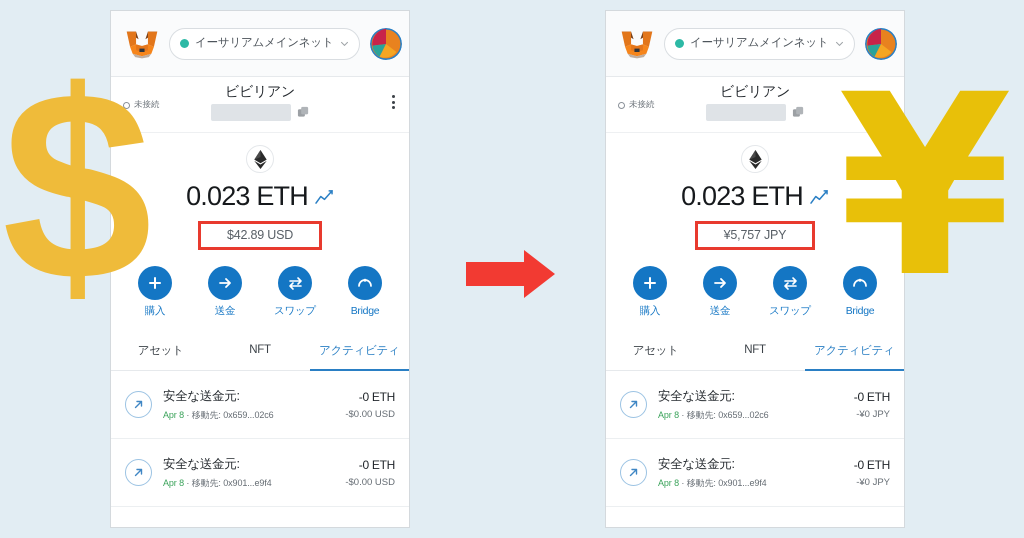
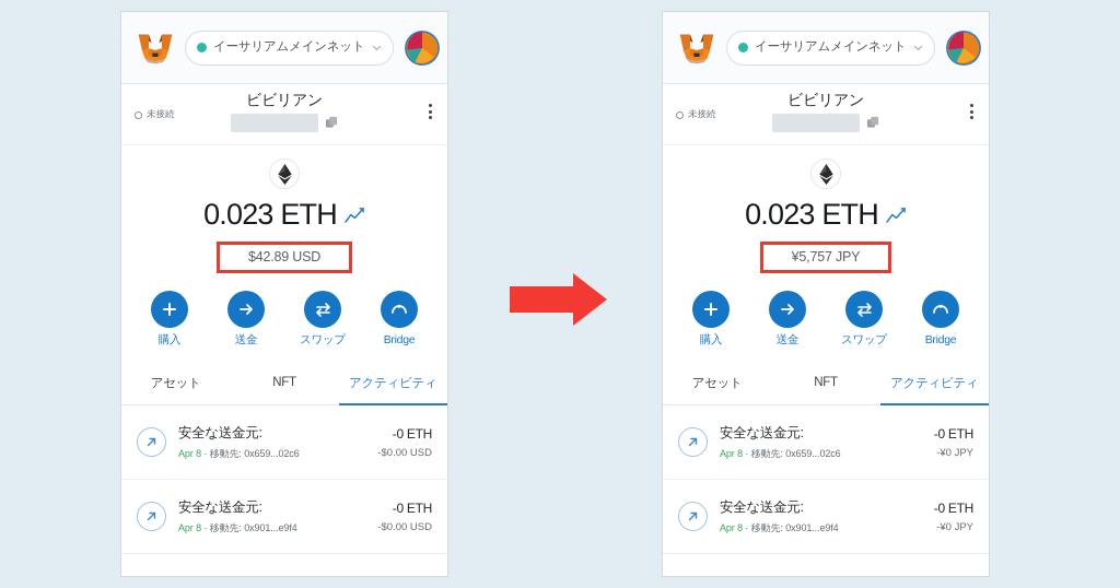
  イーサリアムメインネット
  未接続
  ビビリアン
  0.023 ETH
  $42.89 USD
  購入
  送金
  スワップ
  Bridge
  アセット
  NFT
  アクティビティ
  安全な送金元:
  Apr 8 · 移動先: 0x659...02c6
  -0 ETH
  -$0.00 USD
  安全な送金元:
  Apr 8 · 移動先: 0x901...e9f4
  -0 ETH
  -$0.00 USD
  イーサリアムメインネット
  未接続
  ビビリアン
  0.023 ETH
  ¥5,757 JPY
  購入
  送金
  スワップ
  Bridge
  アセット
  NFT
  アクティビティ
  安全な送金元:
  Apr 8 · 移動先: 0x659...02c6
  -0 ETH
  -¥0 JPY
  安全な送金元:
  Apr 8 · 移動先: 0x901...e9f4
  -0 ETH
  -¥0 JPY
- $
- ¥
